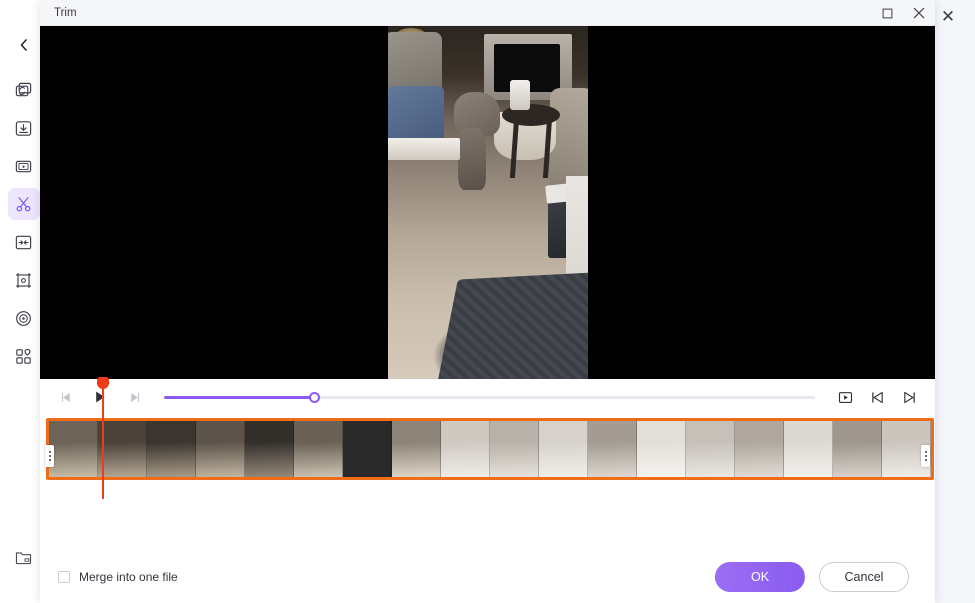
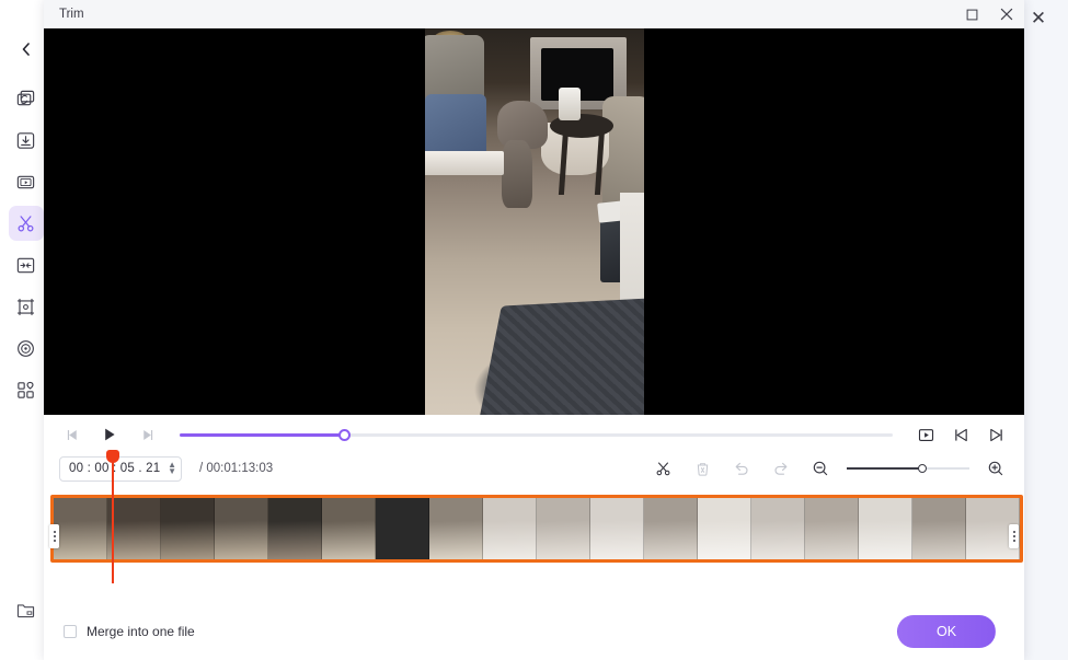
  ✕
  Trim
+ 00 : 00 : 05 . 21
+ ▲
+ ▼
+ / 00:01:13:03
  Merge into one file
  OK
- Cancel
